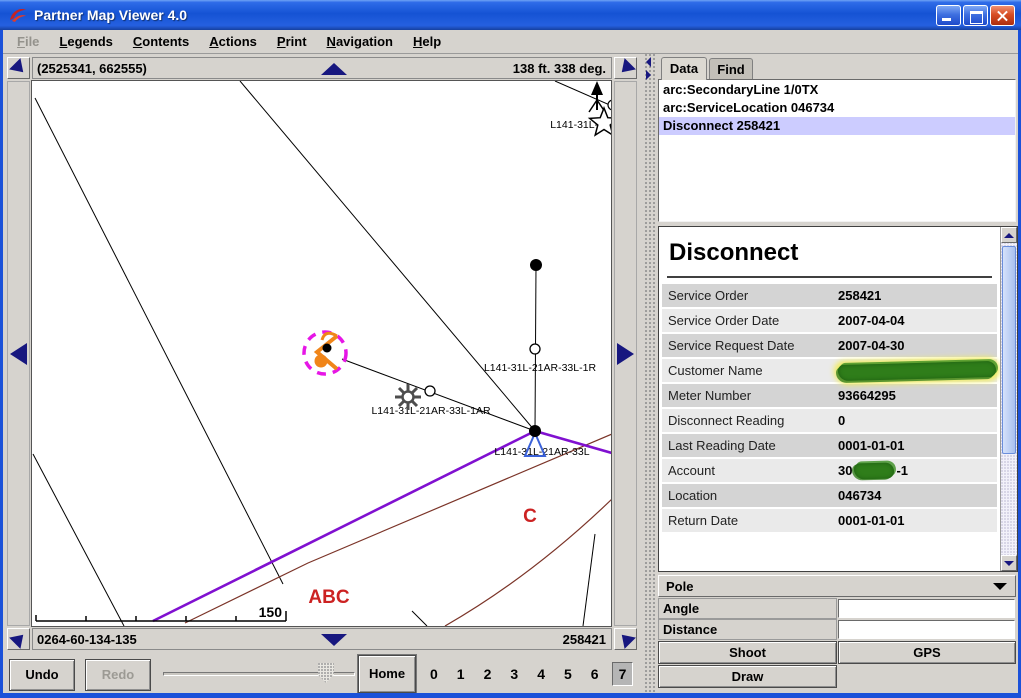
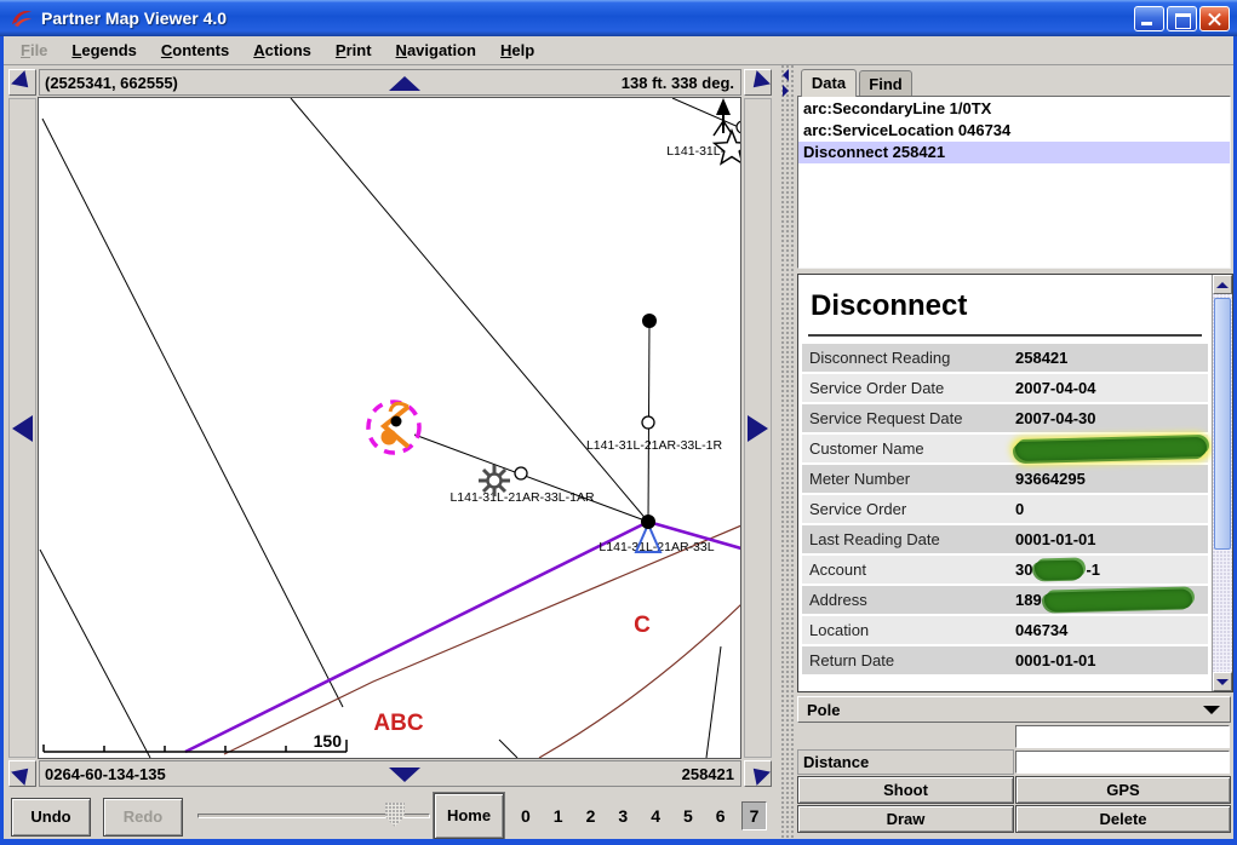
  Partner Map Viewer 4.0
  File
  Legends
  Contents
  Actions
  Print
  Navigation
  Help
  (2525341, 662555)
  138 ft. 338 deg.
  150
  L141-31L-21AR-33L-1R
  L141-31L-21AR-33L-1AR
  L141-31L-21AR-33L
  L141-31L-
  C
  ABC
  0264-60-134-135
  258421
  Undo
  Redo
  Home
  0
  1
  2
  3
  4
  5
  6
  7
  Data
  Find
  arc:SecondaryLine 1/0TX
  arc:ServiceLocation 046734
  Disconnect 258421
  Disconnect
- Service Order
+ Disconnect Reading
  258421
  Service Order Date
  2007-04-04
  Service Request Date
  2007-04-30
  Customer Name
  Meter Number
  93664295
- Disconnect Reading
+ Service Order
  0
  Last Reading Date
  0001-01-01
  Account
  30
  -1
+ Address
+ 189
  Location
  046734
  Return Date
  0001-01-01
  Pole
- Angle
  Distance
  Shoot
  GPS
  Draw
+ Delete
